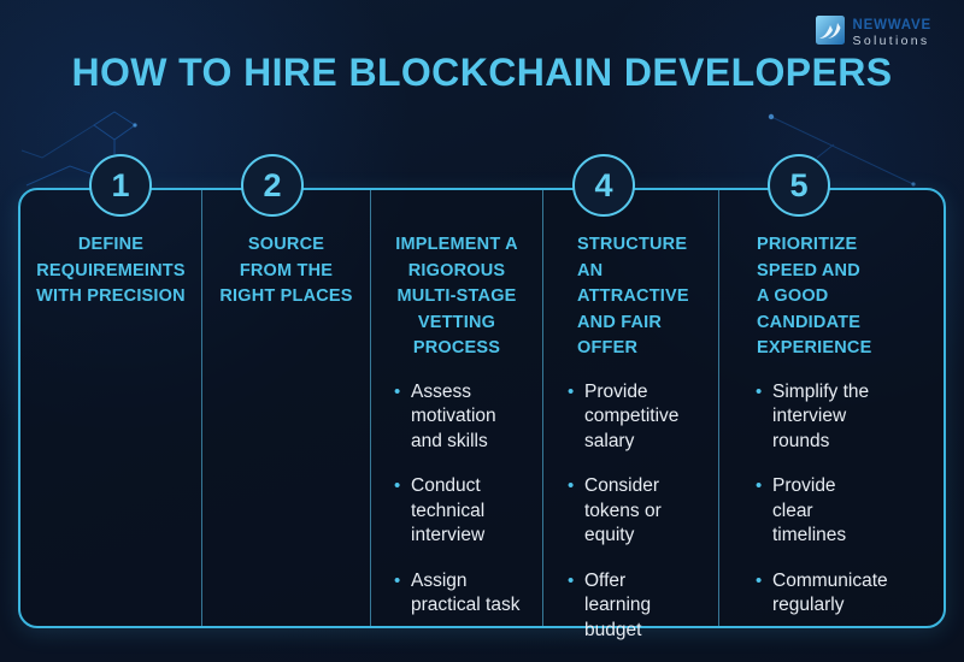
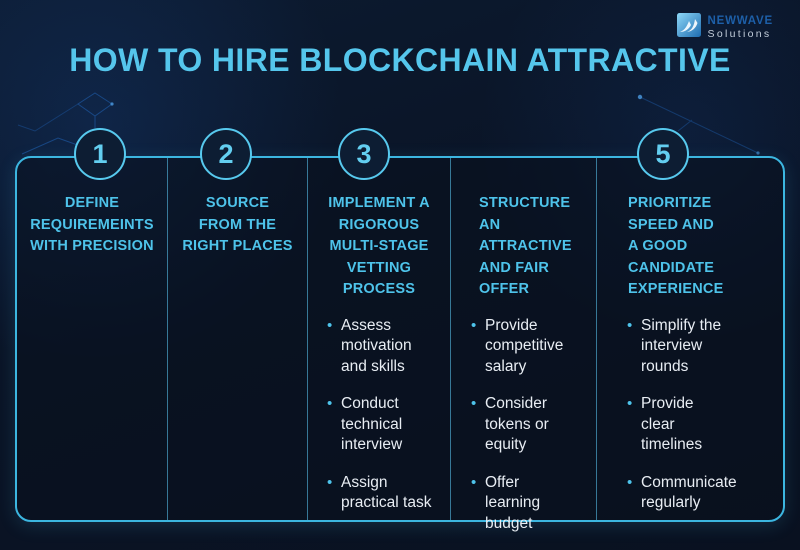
  NEWWAVE
  Solutions
- HOW TO HIRE BLOCKCHAIN DEVELOPERS
+ HOW TO HIRE BLOCKCHAIN ATTRACTIVE
  1
  DEFINE
  REQUIREMEINTS
  WITH PRECISION
  2
  SOURCE
  FROM THE
  RIGHT PLACES
+ 3
  IMPLEMENT A
  RIGOROUS
  MULTI-STAGE
  VETTING PROCESS
  Assess
  motivation
  and skills
  Conduct
  technical
  interview
  Assign
  practical task
- 4
  STRUCTURE
  AN ATTRACTIVE
  AND FAIR
  OFFER
  Provide
  competitive
  salary
  Consider
  tokens or
  equity
  Offer
  learning
  budget
  5
  PRIORITIZE
  SPEED AND
  A GOOD
  CANDIDATE
  EXPERIENCE
  Simplify the
  interview
  rounds
  Provide
  clear
  timelines
  Communicate
  regularly
